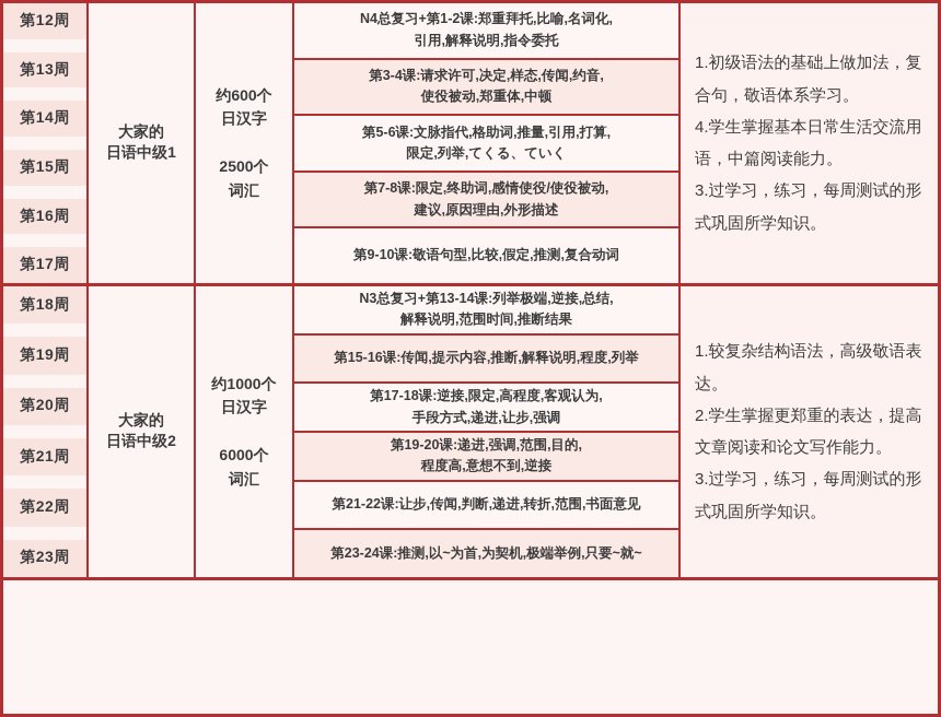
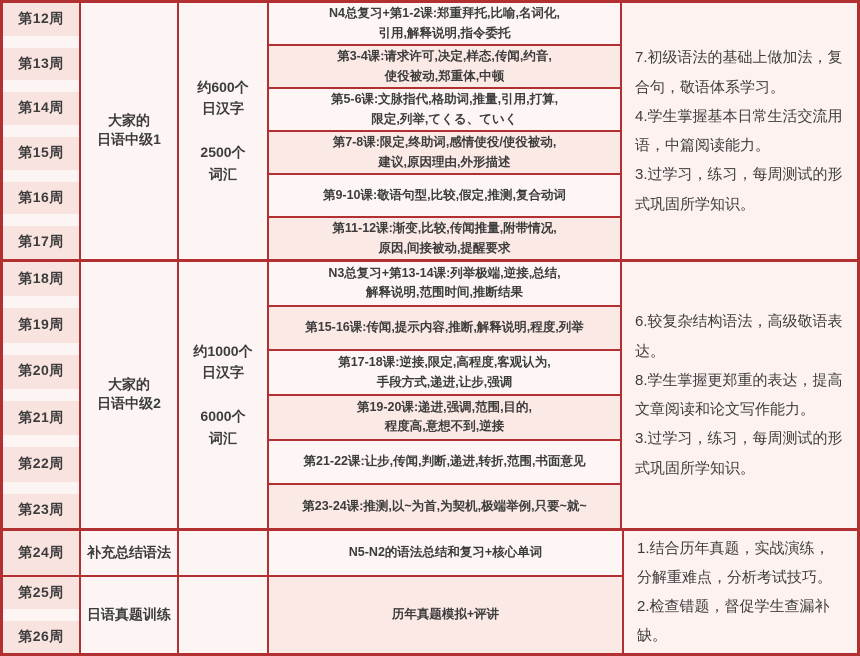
  第12周
  第13周
  第14周
  第15周
  第16周
  第17周
  大家的
  日语中级1
  约600个
  日汉字
  2500个
  词汇
  N4总复习+第1-2课:郑重拜托,比喻,名词化,
  引用,解释说明,指令委托
  第3-4课:请求许可,决定,样态,传闻,约音,
  使役被动,郑重体,中顿
  第5-6课:文脉指代,格助词,推量,引用,打算,
  限定,列举,てくる、ていく
  第7-8课:限定,终助词,感情使役/使役被动,
  建议,原因理由,外形描述
  第9-10课:敬语句型,比较,假定,推测,复合动词
+ 第11-12课:渐变,比较,传闻推量,附带情况,
+ 原因,间接被动,提醒要求
- 1.初级语法的基础上做加法，复合句，敬语体系学习。
+ 7.初级语法的基础上做加法，复合句，敬语体系学习。
  4.学生掌握基本日常生活交流用语，中篇阅读能力。
  3.过学习，练习，每周测试的形式巩固所学知识。
  第18周
  第19周
  第20周
  第21周
  第22周
  第23周
  大家的
  日语中级2
  约1000个
  日汉字
  6000个
  词汇
  N3总复习+第13-14课:列举极端,逆接,总结,
  解释说明,范围时间,推断结果
  第15-16课:传闻,提示内容,推断,解释说明,程度,列举
  第17-18课:逆接,限定,高程度,客观认为,
  手段方式,递进,让步,强调
  第19-20课:递进,强调,范围,目的,
  程度高,意想不到,逆接
  第21-22课:让步,传闻,判断,递进,转折,范围,书面意见
  第23-24课:推测,以~为首,为契机,极端举例,只要~就~
- 1.较复杂结构语法，高级敬语表达。
+ 6.较复杂结构语法，高级敬语表达。
- 2.学生掌握更郑重的表达，提高文章阅读和论文写作能力。
+ 8.学生掌握更郑重的表达，提高文章阅读和论文写作能力。
  3.过学习，练习，每周测试的形式巩固所学知识。
+ 第24周
+ 补充总结语法
+ N5-N2的语法总结和复习+核心单词
+ 第25周
+ 第26周
+ 日语真题训练
+ 历年真题模拟+评讲
+ 1.结合历年真题，实战演练，分解重难点，分析考试技巧。
+ 2.检查错题，督促学生查漏补缺。
